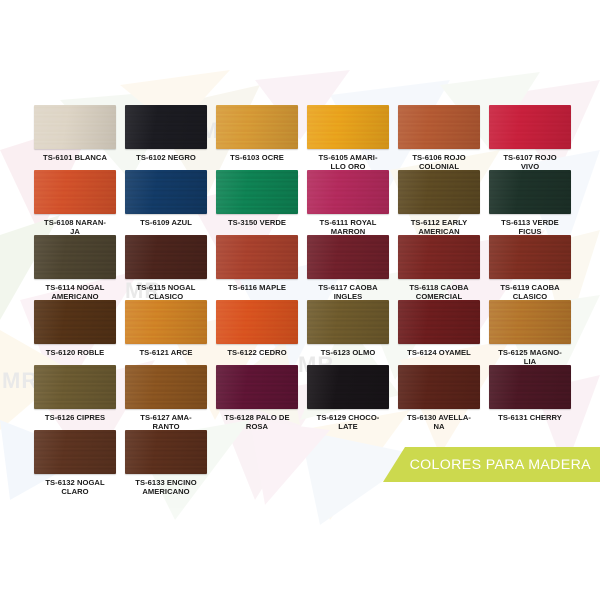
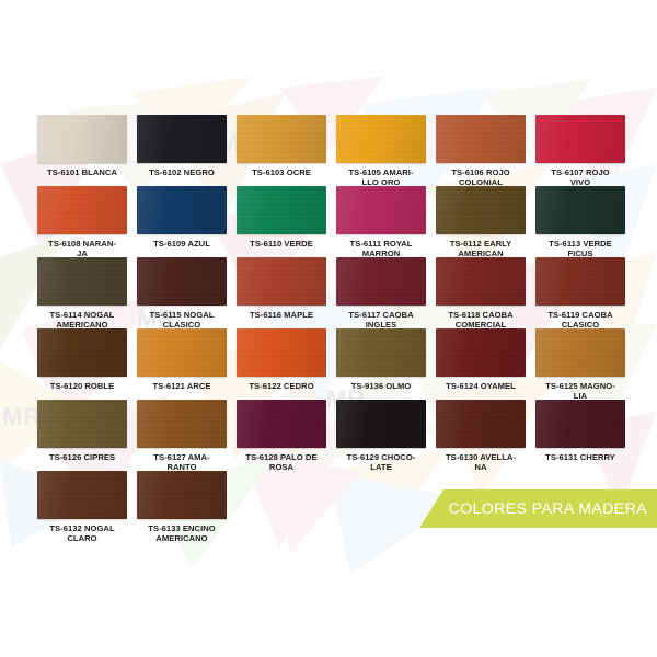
  MR
  MR
  TS-6101 BLANCA
  TS-6102 NEGRO
  TS-6103 OCRE
  TS-6105 AMARI-
  LLO ORO
  TS-6106 ROJO
  COLONIAL
  TS-6107 ROJO
  VIVO
  TS-6108 NARAN-
  JA
  TS-6109 AZUL
- TS-3150 VERDE
+ TS-6110 VERDE
  TS-6111 ROYAL
  MARRON
  TS-6112 EARLY
  AMERICAN
  TS-6113 VERDE
  FICUS
  TS-6114 NOGAL
  AMERICANO
  TS-6115 NOGAL
  CLASICO
  TS-6116 MAPLE
  TS-6117 CAOBA
  INGLES
  TS-6118 CAOBA
  COMERCIAL
  TS-6119 CAOBA
  CLASICO
  TS-6120 ROBLE
  TS-6121 ARCE
  TS-6122 CEDRO
- TS-6123 OLMO
+ TS-9136 OLMO
  TS-6124 OYAMEL
  TS-6125 MAGNO-
  LIA
  TS-6126 CIPRES
  TS-6127 AMA-
  RANTO
  TS-6128 PALO DE
  ROSA
  TS-6129 CHOCO-
  LATE
  TS-6130 AVELLA-
  NA
  TS-6131 CHERRY
  TS-6132 NOGAL
  CLARO
  TS-6133 ENCINO
  AMERICANO
  COLORES PARA MADERA
